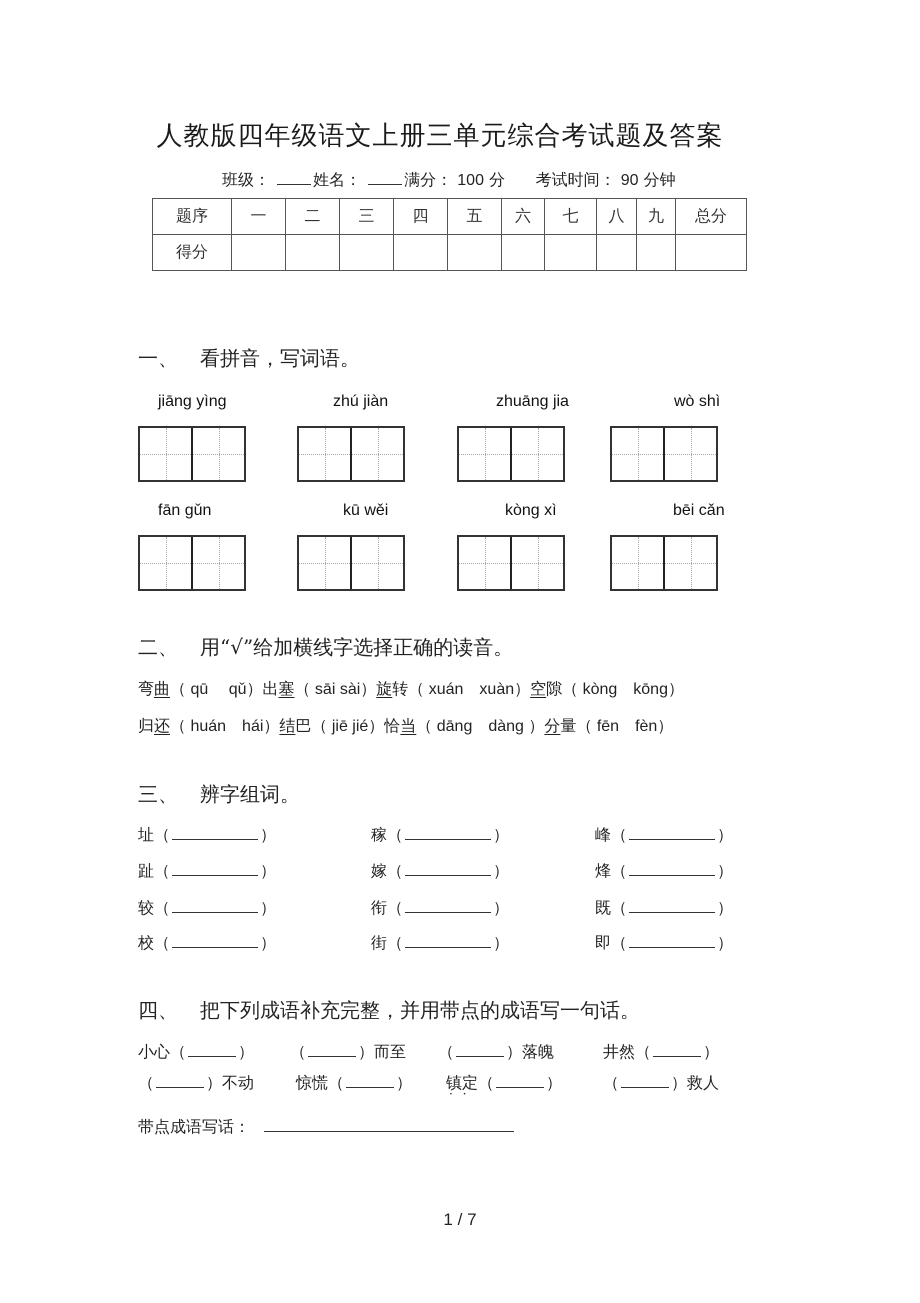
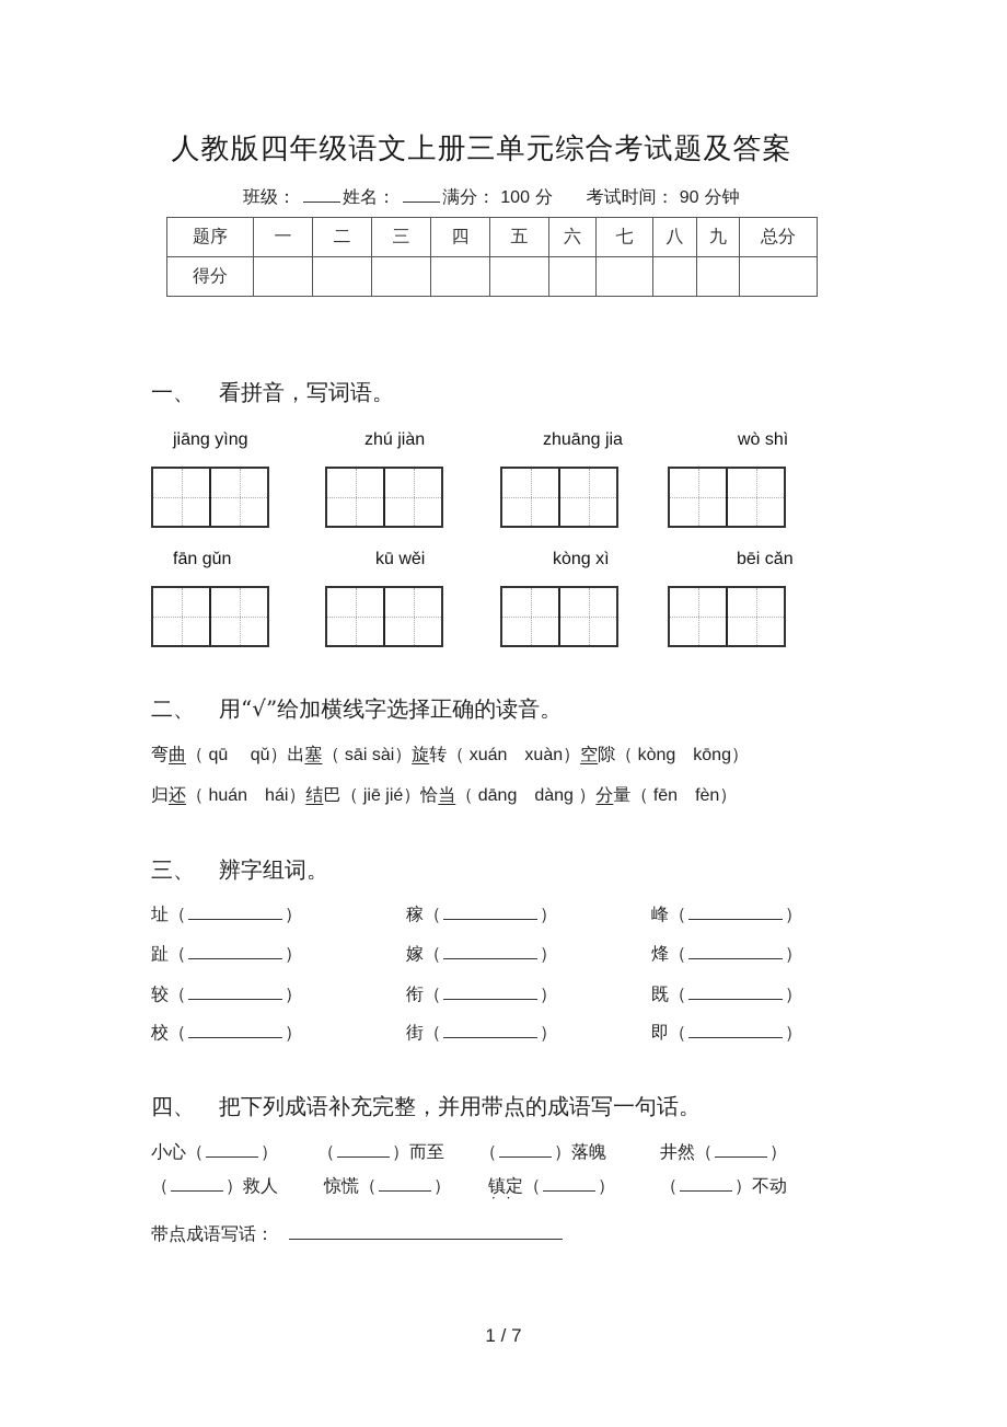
  人教版四年级语文上册三单元综合考试题及答案
  班级： 姓名： 满分： 100 分 考试时间： 90 分钟
  题序	一	二	三	四	五	六	七	八	九	总分
  得分
  一、 看拼音，写词语。
  jiāng yìng
  zhú jiàn
  zhuāng jia
  wò shì
  fān gǔn
  kū wěi
  kòng xì
  bēi cǎn
  二、 用“√”给加横线字选择正确的读音。
  弯曲（ qū qǔ）出塞（ sāi sài）旋转（ xuán xuàn）空隙（ kòng kōng）
  归还（ huán hái）结巴（ jiē jié）恰当（ dāng dàng ）分量（ fēn fèn）
  三、 辨字组词。
  址（ ）
  趾（ ）
  较（ ）
  校（ ）
  稼（ ）
  嫁（ ）
  衔（ ）
  街（ ）
  峰（ ）
  烽（ ）
  既（ ）
  即（ ）
  四、 把下列成语补充完整，并用带点的成语写一句话。
  小心（ ）
  （ ）而至
  （ ）落魄
  井然（ ）
- （ ）不动
+ （ ）救人
  惊慌（ ）
  镇定（ ）
- （ ）救人
+ （ ）不动
  带点成语写话：
  1 / 7
